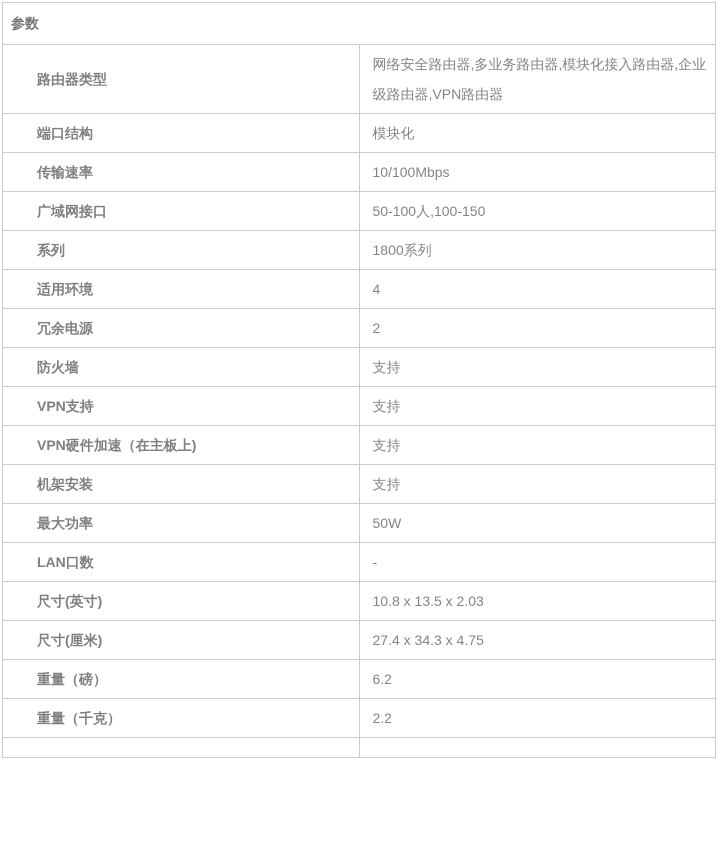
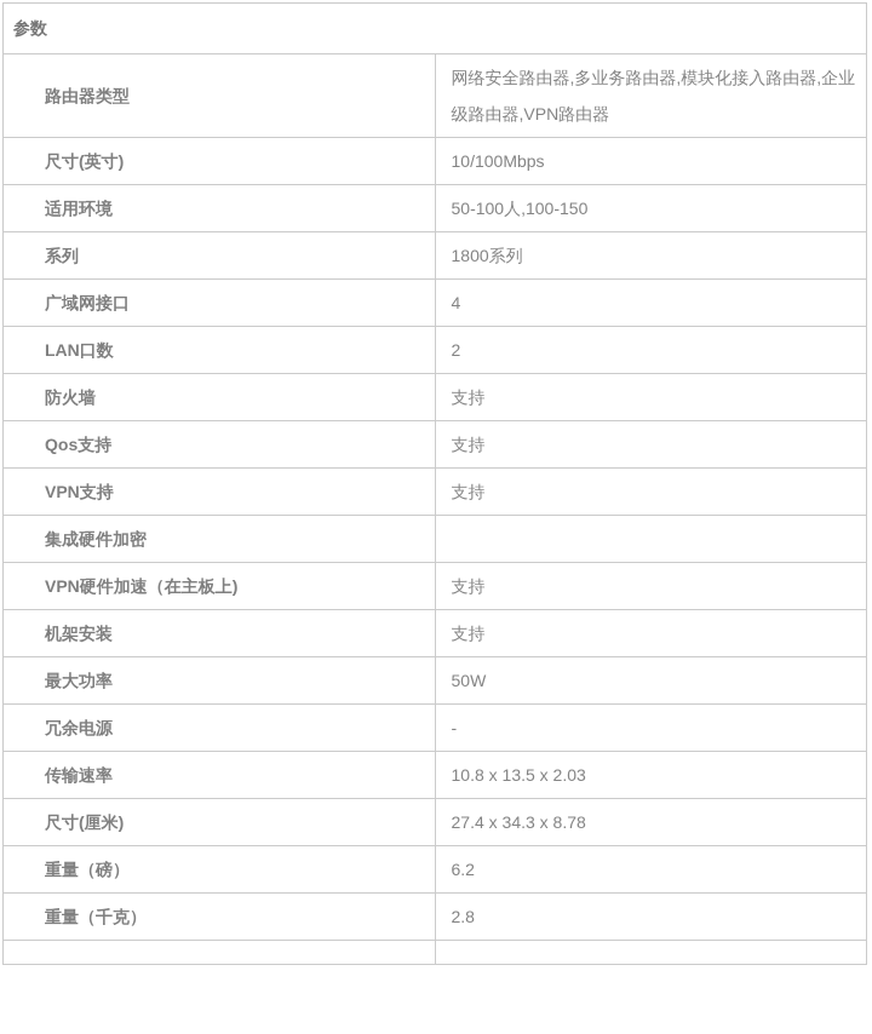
  参数
  路由器类型	网络安全路由器,多业务路由器,模块化接入路由器,企业级路由器,VPN路由器
- 端口结构	模块化
- 传输速率	10/100Mbps
+ 尺寸(英寸)	10/100Mbps
- 广域网接口	50-100人,100-150
+ 适用环境	50-100人,100-150
  系列	1800系列
- 适用环境	4
+ 广域网接口	4
- 冗余电源	2
+ LAN口数	2
  防火墙	支持
+ Qos支持	支持
  VPN支持	支持
+ 集成硬件加密
  VPN硬件加速（在主板上)	支持
  机架安装	支持
  最大功率	50W
- LAN口数	-
+ 冗余电源	-
- 尺寸(英寸)	10.8 x 13.5 x 2.03
+ 传输速率	10.8 x 13.5 x 2.03
- 尺寸(厘米)	27.4 x 34.3 x 4.75
+ 尺寸(厘米)	27.4 x 34.3 x 8.78
  重量（磅）	6.2
- 重量（千克）	2.2
+ 重量（千克）	2.8
